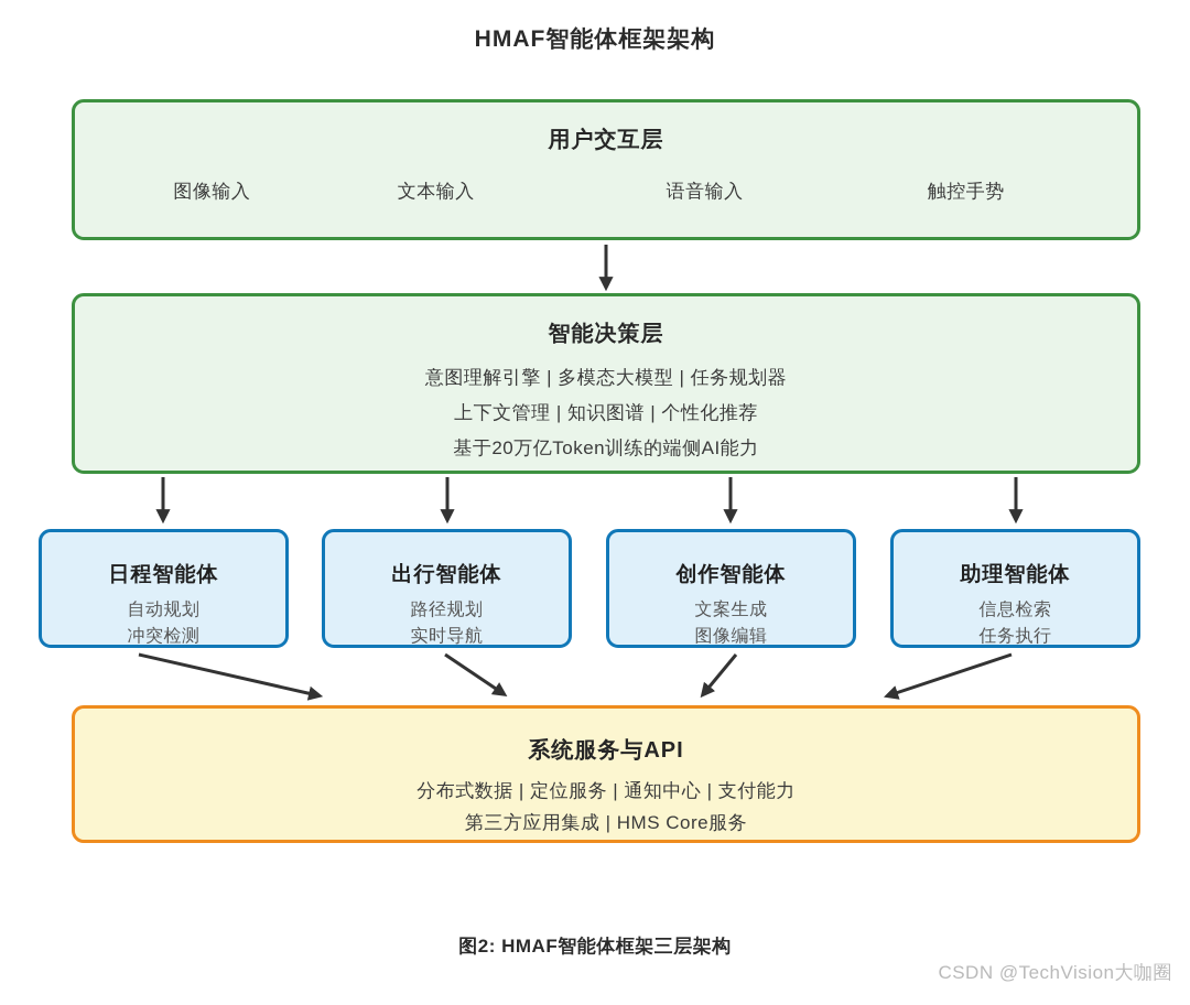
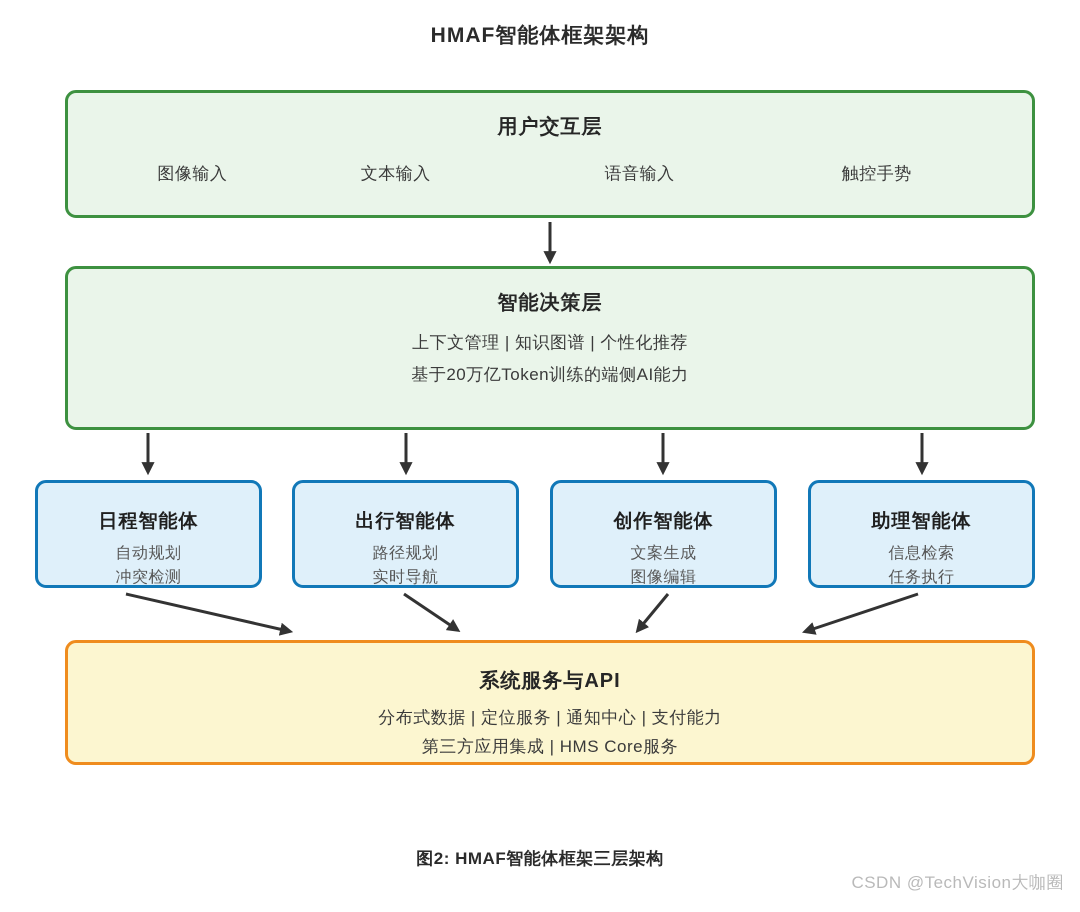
  HMAF智能体框架架构
  用户交互层
  图像输入
  文本输入
  语音输入
  触控手势
  智能决策层
- 意图理解引擎 | 多模态大模型 | 任务规划器
  上下文管理 | 知识图谱 | 个性化推荐
  基于20万亿Token训练的端侧AI能力
  日程智能体
  自动规划
  冲突检测
  出行智能体
  路径规划
  实时导航
  创作智能体
  文案生成
  图像编辑
  助理智能体
  信息检索
  任务执行
  系统服务与API
  分布式数据 | 定位服务 | 通知中心 | 支付能力
  第三方应用集成 | HMS Core服务
  图2: HMAF智能体框架三层架构
  CSDN @TechVision大咖圈
